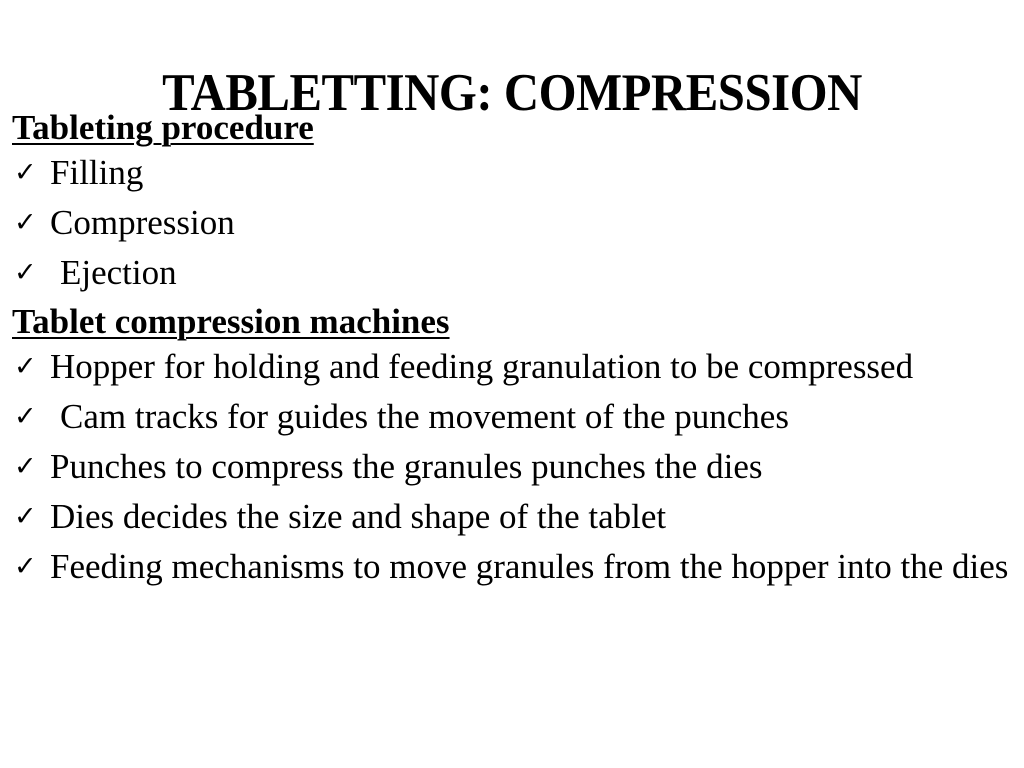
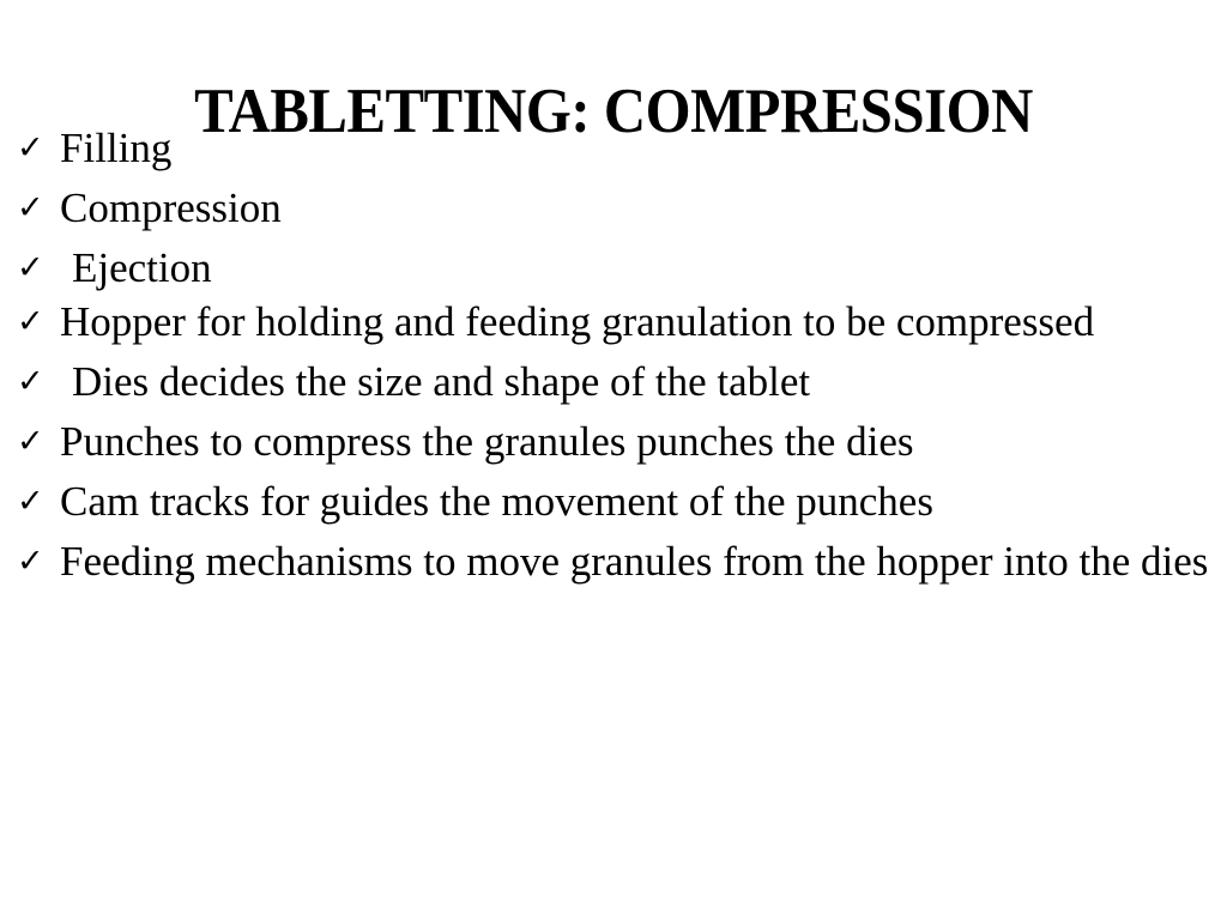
  TABLETTING: COMPRESSION
- Tableting procedure
  ✓
  Filling
  ✓
  Compression
  ✓
  Ejection
- Tablet compression machines
  ✓
  Hopper for holding and feeding granulation to be compressed
  ✓
- Cam tracks for guides the movement of the punches
+ Dies decides the size and shape of the tablet
  ✓
  Punches to compress the granules punches the dies
  ✓
- Dies decides the size and shape of the tablet
+ Cam tracks for guides the movement of the punches
  ✓
  Feeding mechanisms to move granules from the hopper into the dies
